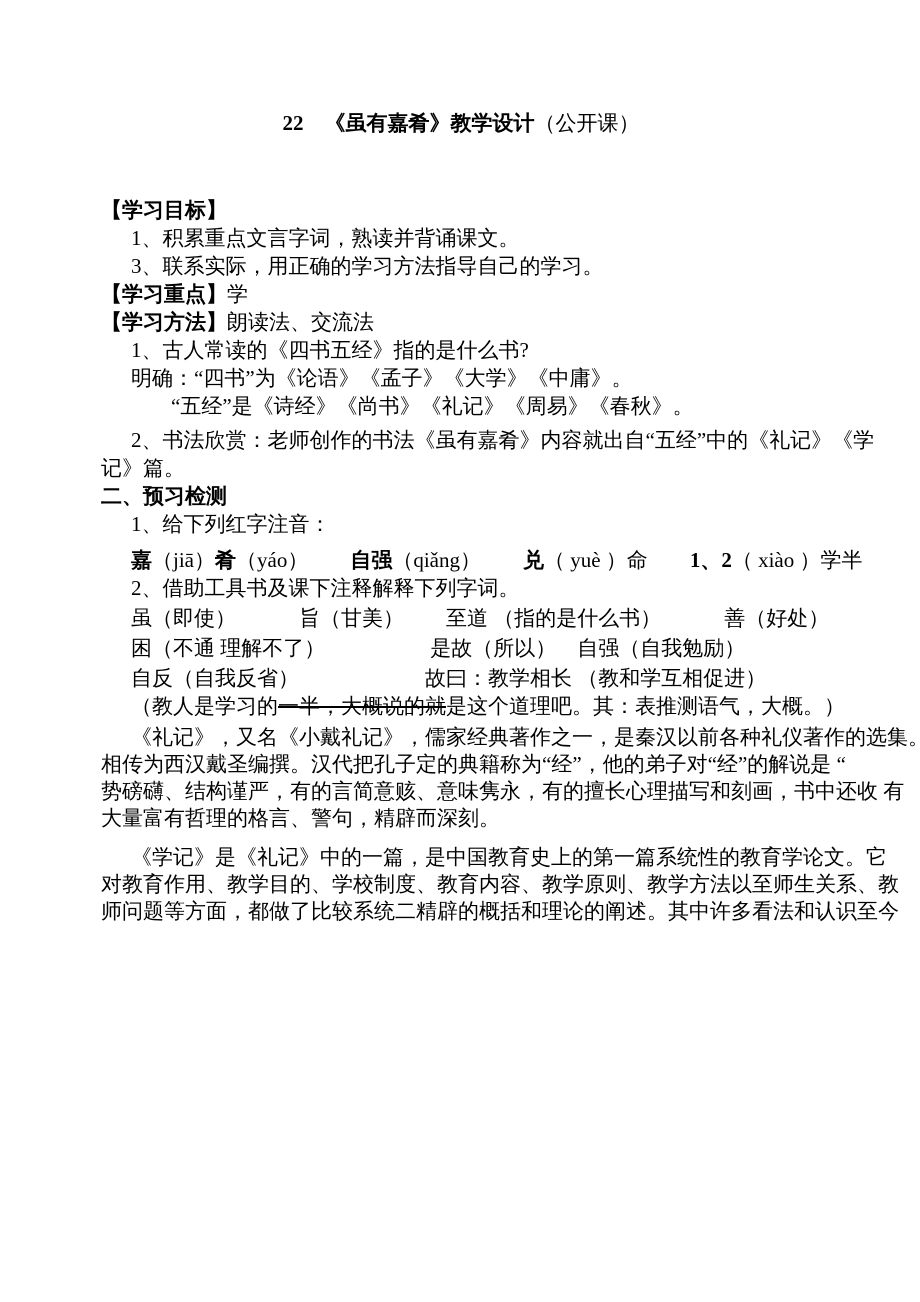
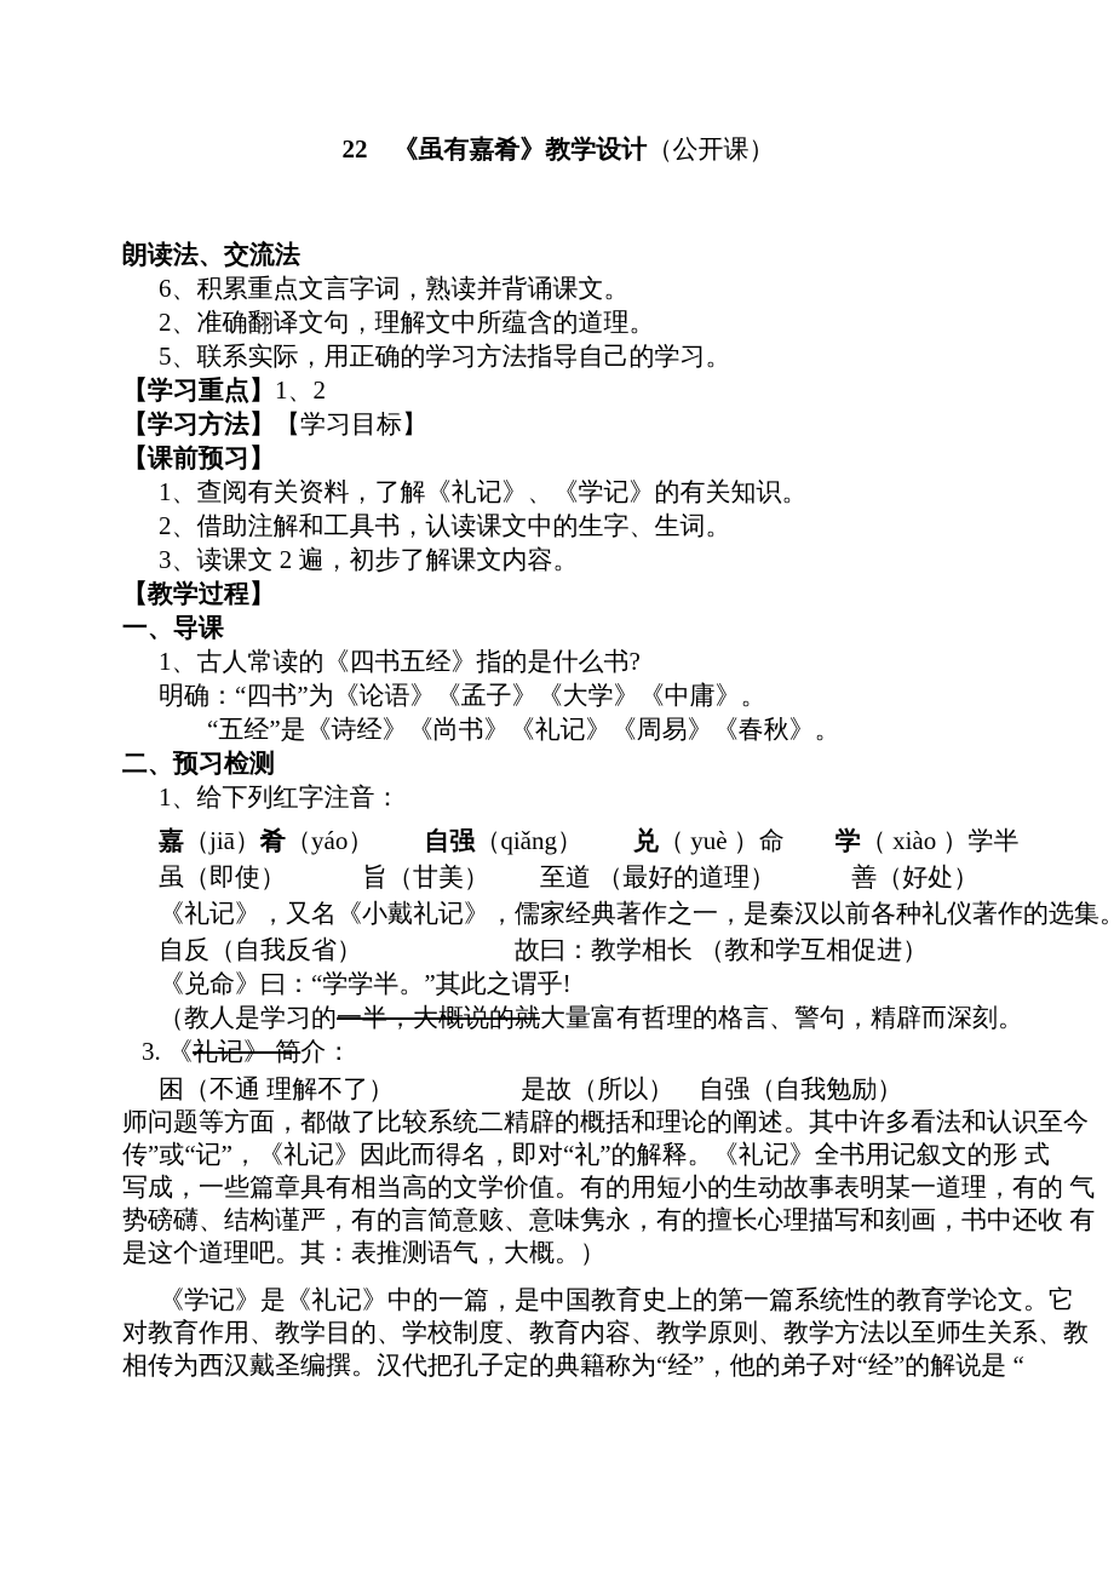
  22 《虽有嘉肴》教学设计（公开课）
- 【学习目标】
+ 朗读法、交流法
- 1、积累重点文言字词，熟读并背诵课文。
+ 6、积累重点文言字词，熟读并背诵课文。
+ 2、准确翻译文句，理解文中所蕴含的道理。
- 3、联系实际，用正确的学习方法指导自己的学习。
+ 5、联系实际，用正确的学习方法指导自己的学习。
- 【学习重点】学
+ 【学习重点】1、2
- 【学习方法】朗读法、交流法
+ 【学习方法】【学习目标】
+ 【课前预习】
+ 1、查阅有关资料，了解《礼记》、《学记》的有关知识。
+ 2、借助注解和工具书，认读课文中的生字、生词。
+ 3、读课文 2 遍，初步了解课文内容。
+ 【教学过程】
+ 一、导课
  1、古人常读的《四书五经》指的是什么书?
  明确：“四书”为《论语》《孟子》《大学》《中庸》。
  “五经”是《诗经》《尚书》《礼记》《周易》《春秋》。
- 2、书法欣赏：老师创作的书法《虽有嘉肴》内容就出自“五经”中的《礼记》《学
- 记》篇。
  二、预习检测
  1、给下列红字注音：
- 嘉（jiā）肴（yáo） 自强（qiǎng） 兑（ yuè ）命 1、2（ xiào ）学半
+ 嘉（jiā）肴（yáo） 自强（qiǎng） 兑（ yuè ）命 学（ xiào ）学半
- 2、借助工具书及课下注释解释下列字词。
- 虽（即使） 旨（甘美） 至道 （指的是什么书） 善（好处）
+ 虽（即使） 旨（甘美） 至道 （最好的道理） 善（好处）
- 困（不通 理解不了） 是故（所以） 自强（自我勉励）
+ 《礼记》，又名《小戴礼记》，儒家经典著作之一，是秦汉以前各种礼仪著作的选集。
  自反（自我反省） 故曰：教学相长 （教和学互相促进）
+ 《兑命》曰：“学学半。”其此之谓乎!
- （教人是学习的一半，大概说的就是这个道理吧。其：表推测语气，大概。）
+ （教人是学习的一半，大概说的就大量富有哲理的格言、警句，精辟而深刻。
+ 3. 《礼记》 简介：
- 《礼记》，又名《小戴礼记》，儒家经典著作之一，是秦汉以前各种礼仪著作的选集。
+ 困（不通 理解不了） 是故（所以） 自强（自我勉励）
- 相传为西汉戴圣编撰。汉代把孔子定的典籍称为“经”，他的弟子对“经”的解说是 “
+ 师问题等方面，都做了比较系统二精辟的概括和理论的阐述。其中许多看法和认识至今
+ 传”或“记”，《礼记》因此而得名，即对“礼”的解释。《礼记》全书用记叙文的形 式
+ 写成，一些篇章具有相当高的文学价值。有的用短小的生动故事表明某一道理，有的 气
  势磅礴、结构谨严，有的言简意赅、意味隽永，有的擅长心理描写和刻画，书中还收 有
- 大量富有哲理的格言、警句，精辟而深刻。
+ 是这个道理吧。其：表推测语气，大概。）
  《学记》是《礼记》中的一篇，是中国教育史上的第一篇系统性的教育学论文。它
  对教育作用、教学目的、学校制度、教育内容、教学原则、教学方法以至师生关系、教
- 师问题等方面，都做了比较系统二精辟的概括和理论的阐述。其中许多看法和认识至今
+ 相传为西汉戴圣编撰。汉代把孔子定的典籍称为“经”，他的弟子对“经”的解说是 “
